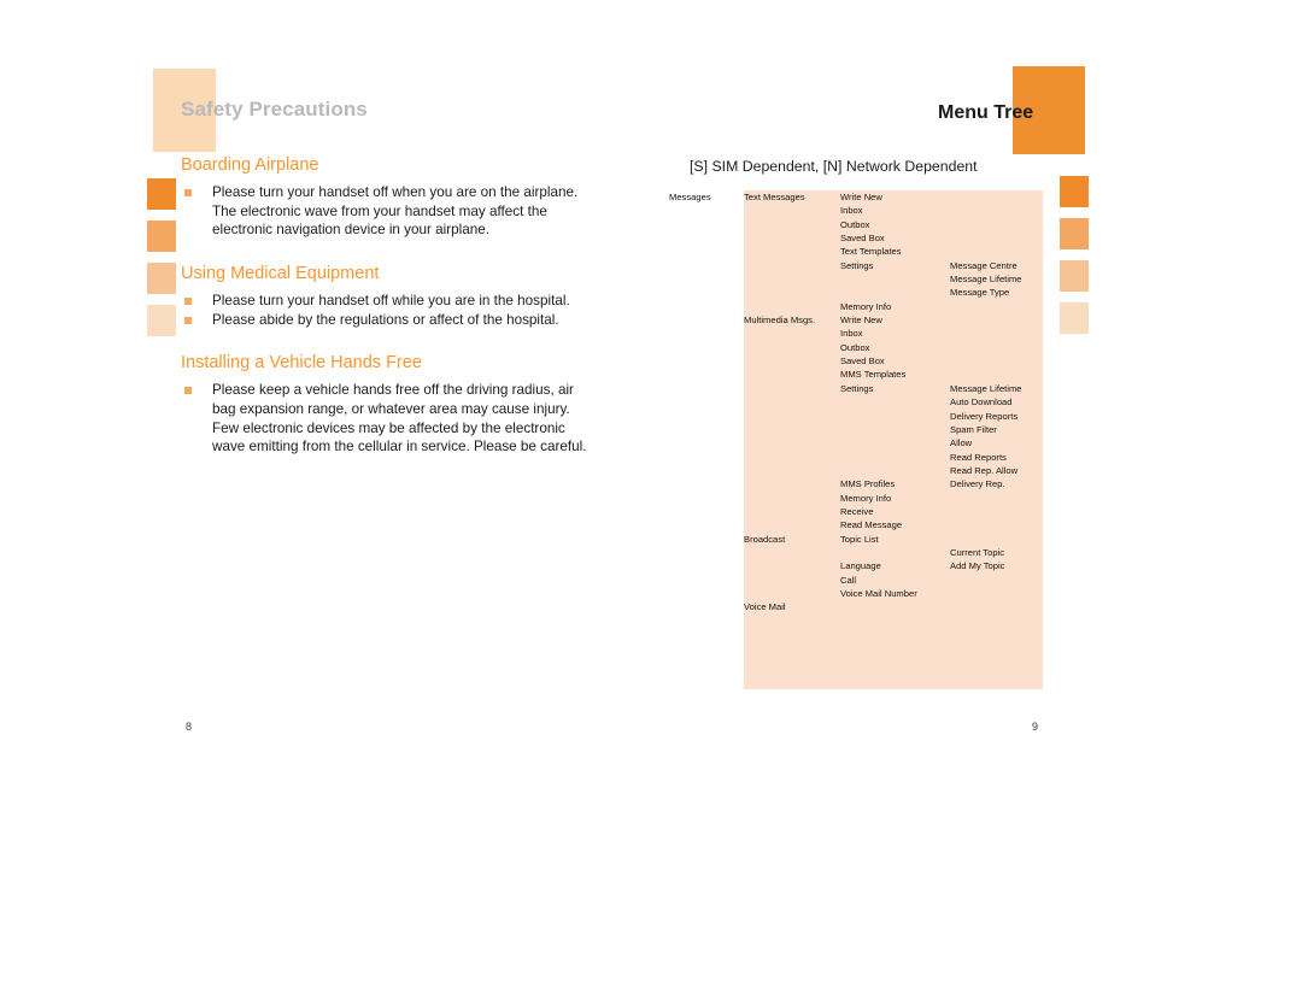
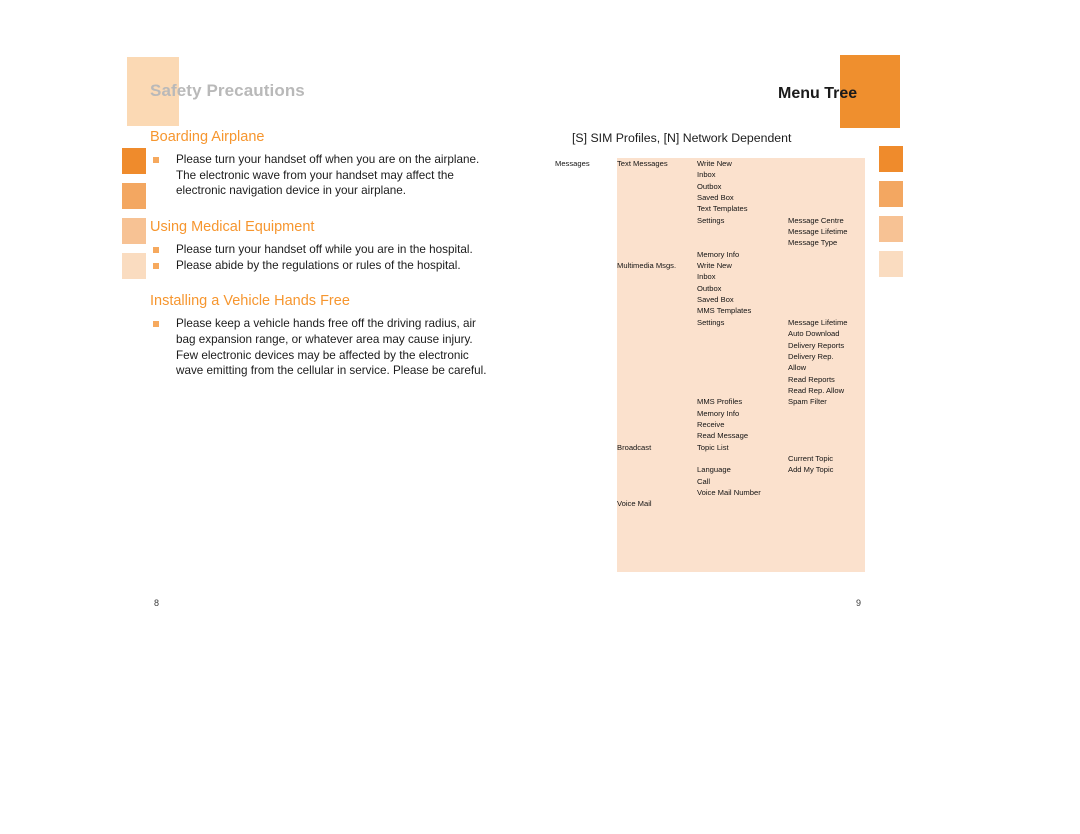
  Safety Precautions
  Boarding Airplane
  Please turn your handset off when you are on the airplane. The electronic wave from your handset may affect the electronic navigation device in your airplane.
  Using Medical Equipment
  Please turn your handset off while you are in the hospital.
- Please abide by the regulations or affect of the hospital.
+ Please abide by the regulations or rules of the hospital.
  Installing a Vehicle Hands Free
  Please keep a vehicle hands free off the driving radius, air bag expansion range, or whatever area may cause injury.
  Few electronic devices may be affected by the electronic wave emitting from the cellular in service. Please be careful.
  8
  Menu Tree
- [S] SIM Dependent, [N] Network Dependent
+ [S] SIM Profiles, [N] Network Dependent
  Messages
  Text Messages
  Write New
  Inbox
  Outbox
  Saved Box
  Text Templates
  Settings
  Message Centre
  Message Lifetime
  Message Type
  Memory Info
  Multimedia Msgs.
  Write New
  Inbox
  Outbox
  Saved Box
  MMS Templates
  Settings
  Message Lifetime
  Auto Download
  Delivery Reports
- Spam Filter
+ Delivery Rep.
  Allow
  Read Reports
  Read Rep. Allow
  MMS Profiles
- Delivery Rep.
+ Spam Filter
  Memory Info
  Receive
  Read Message
  Broadcast
  Topic List
  Current Topic
  Language
  Add My Topic
  Call
  Voice Mail Number
  Voice Mail
  9
